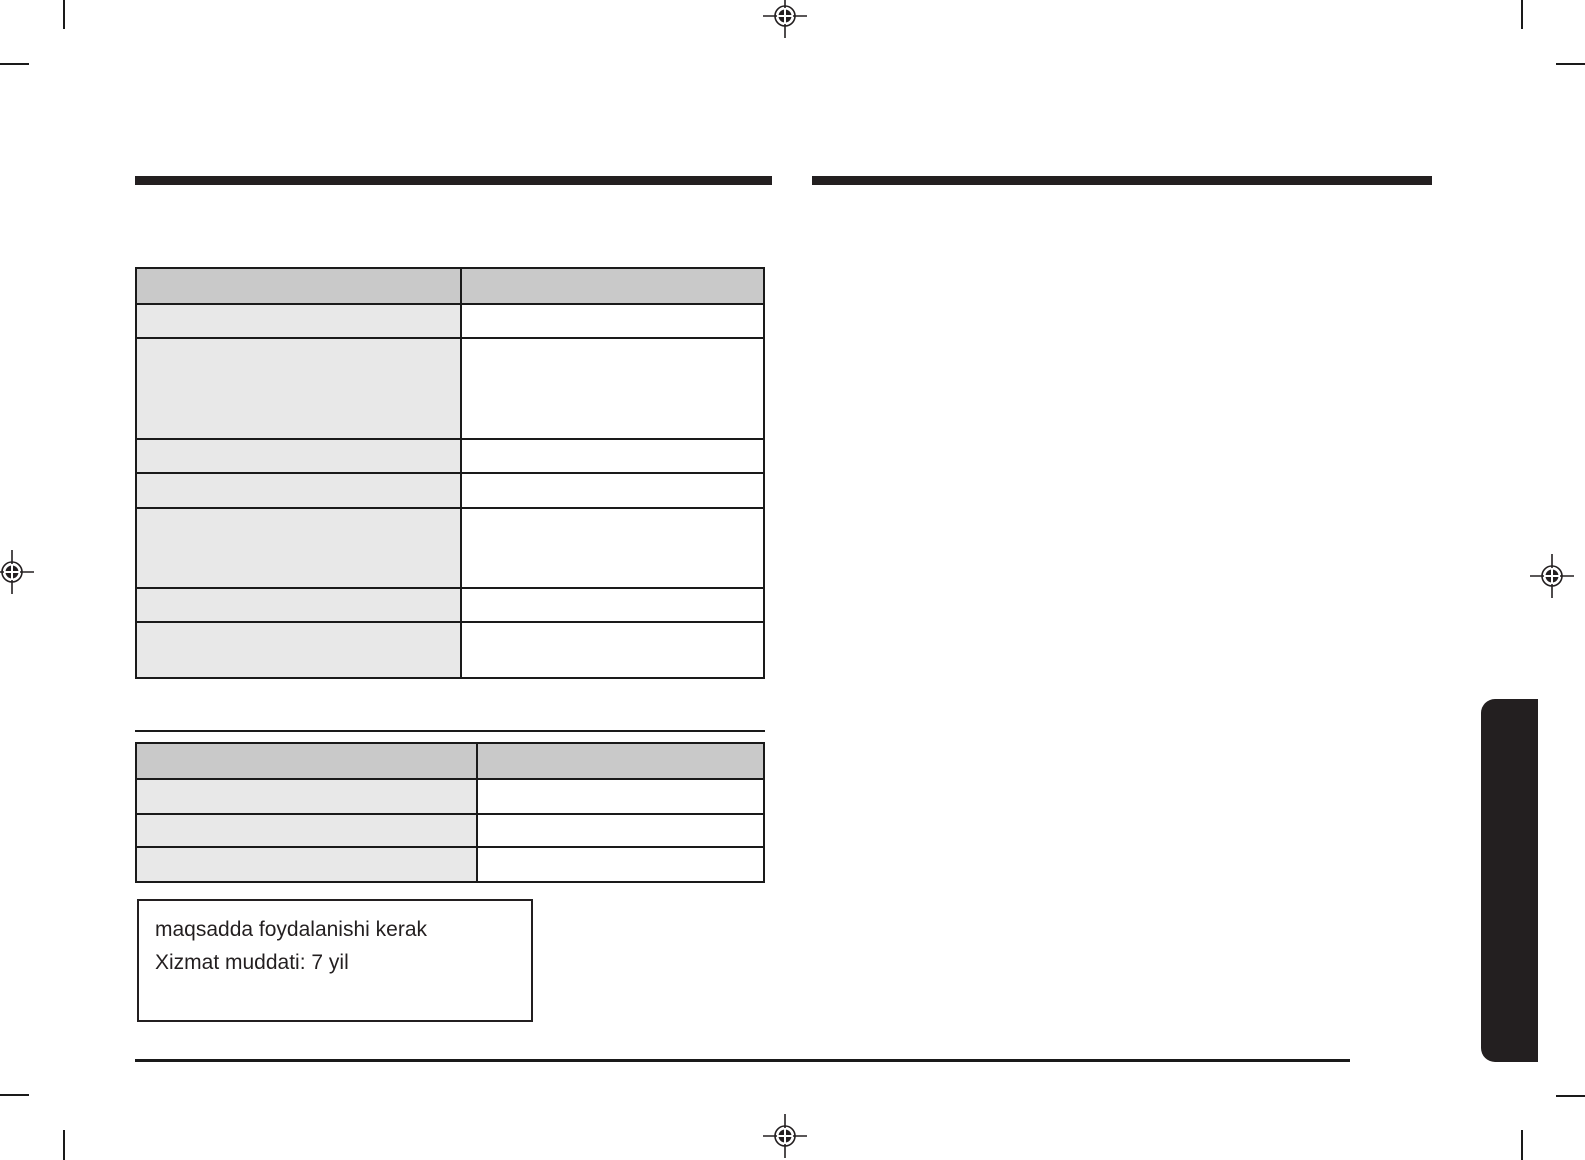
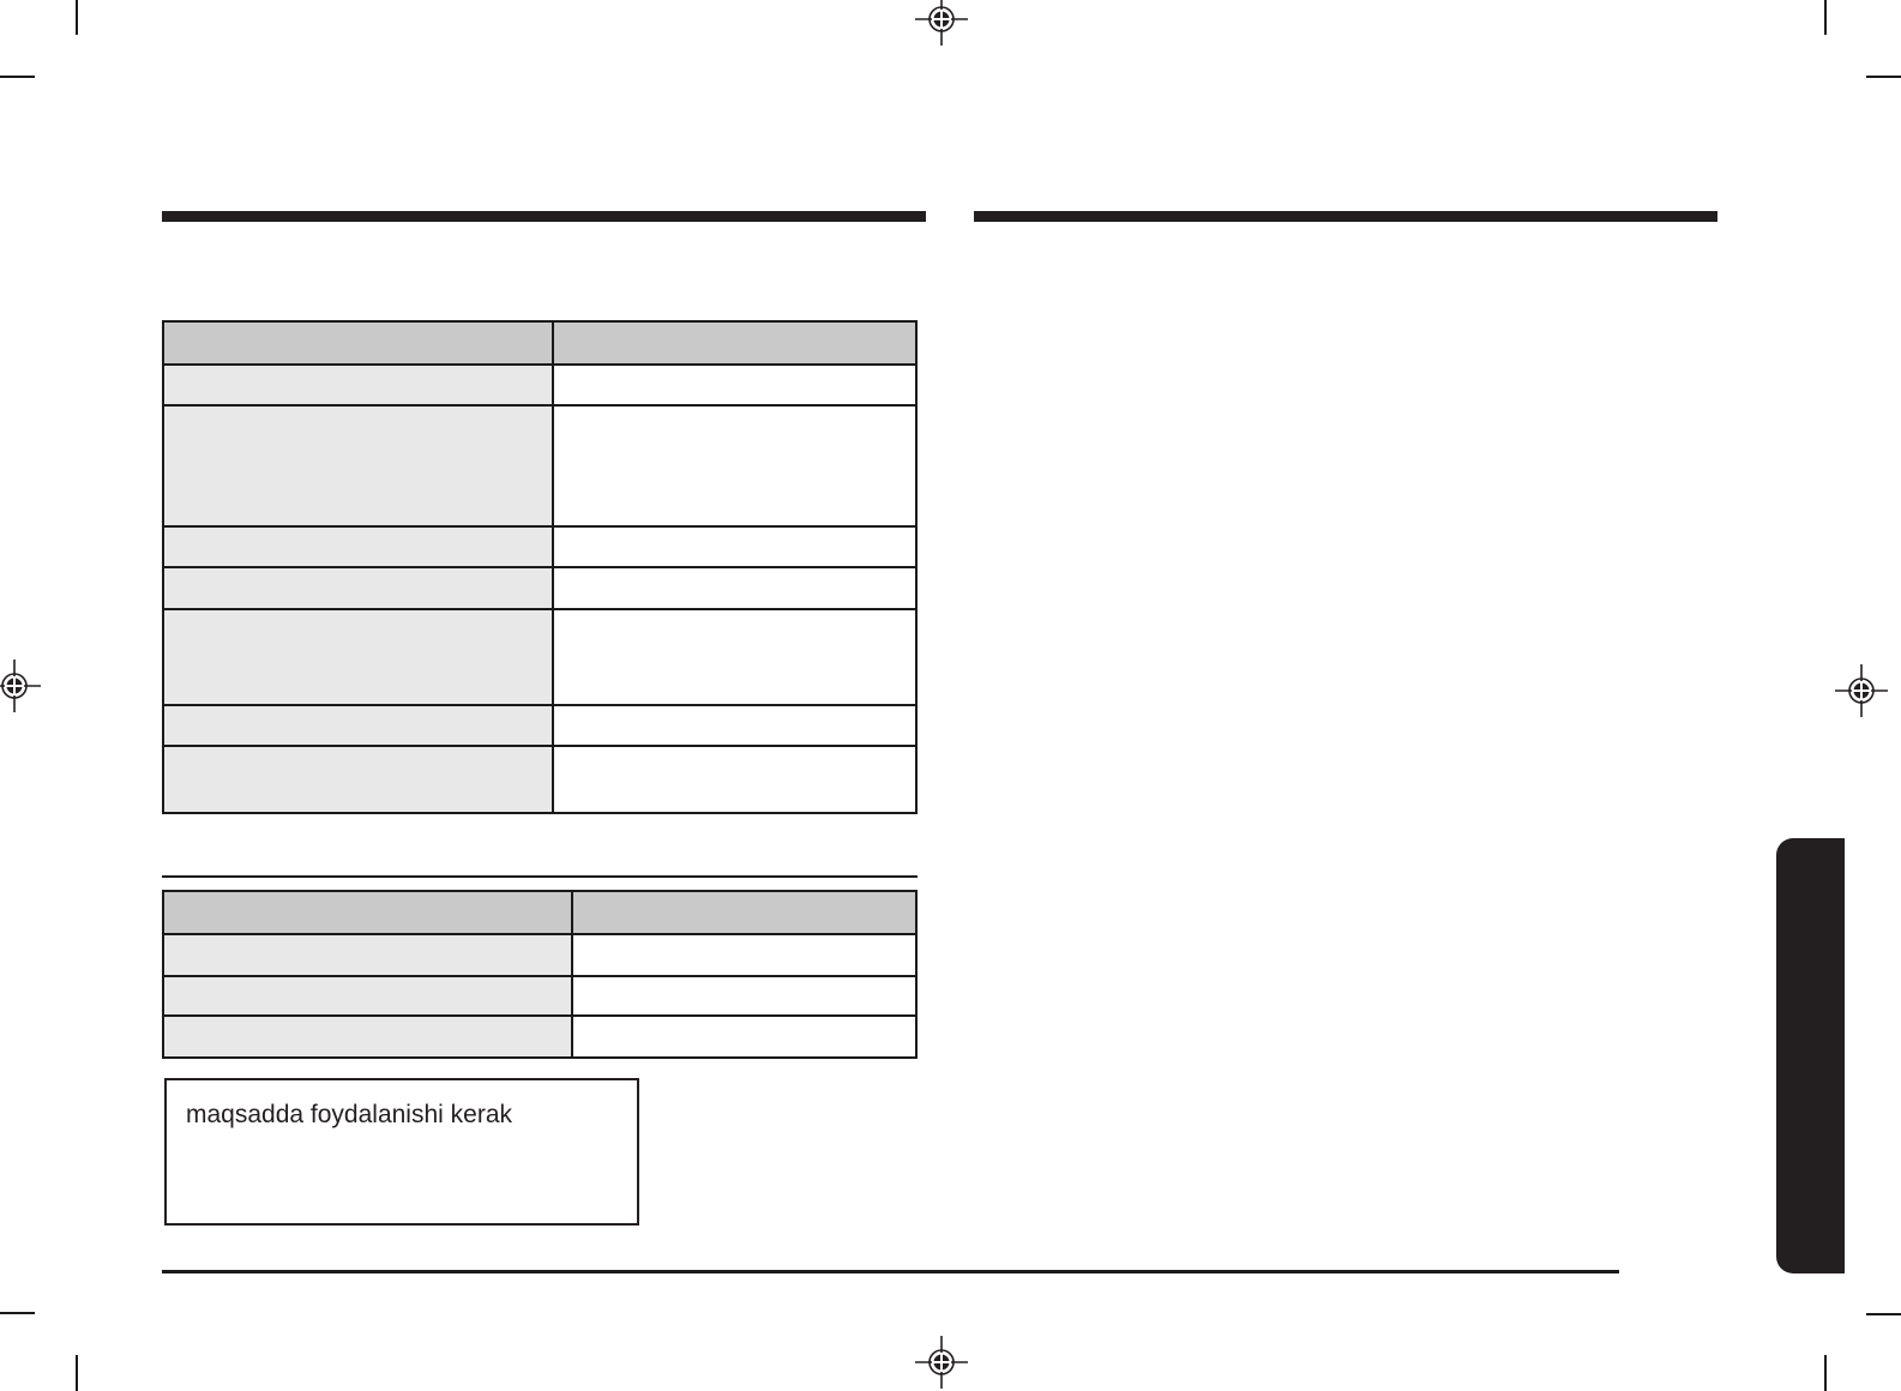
  maqsadda foydalanishi kerak
- Xizmat muddati: 7 yil
